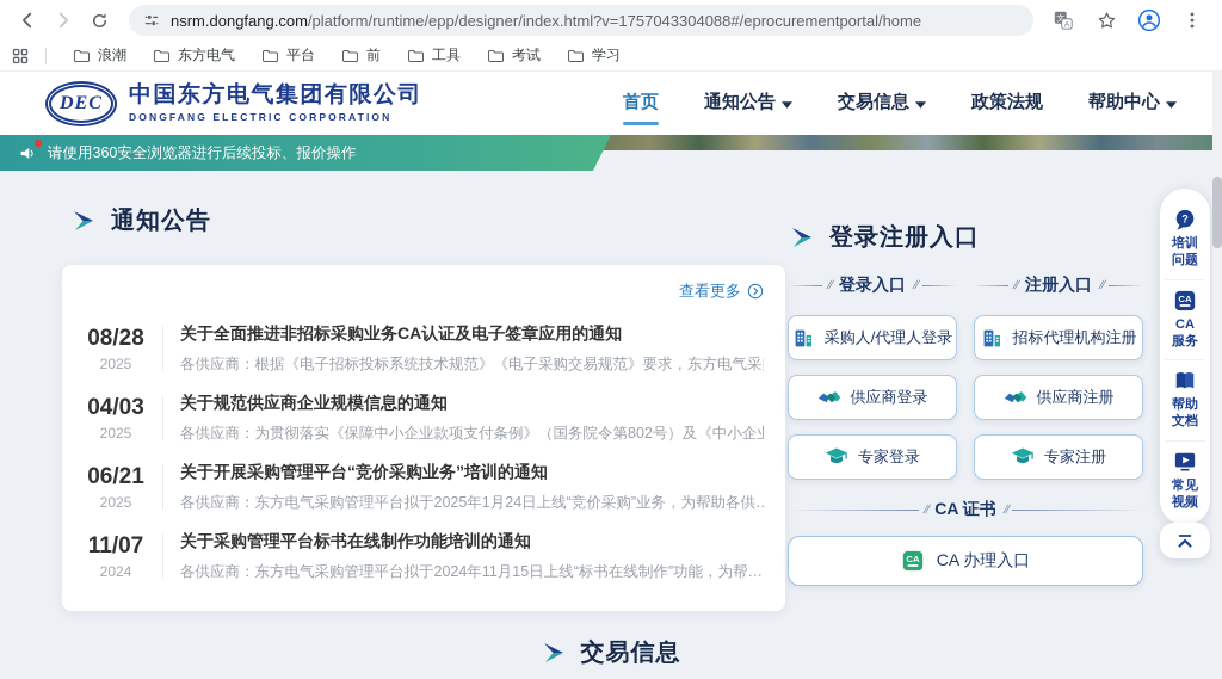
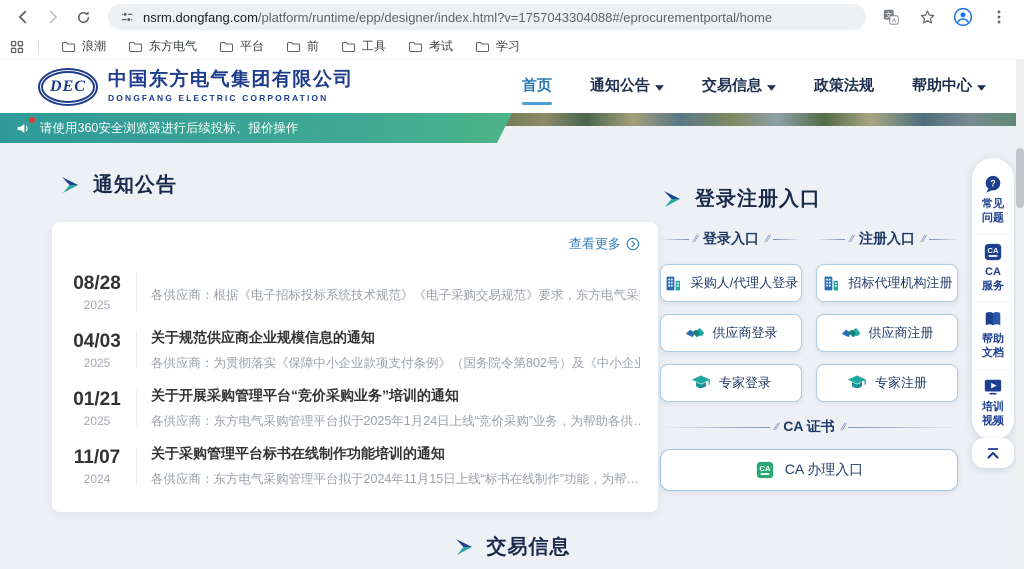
  nsrm.dongfang.com/platform/runtime/epp/designer/index.html?v=1757043304088#/eprocurementportal/home
  浪潮
  东方电气
  平台
  前
  工具
  考试
  学习
  DEC
  中国东方电气集团有限公司
  DONGFANG ELECTRIC CORPORATION
  首页
  通知公告
  交易信息
  政策法规
  帮助中心
  请使用360安全浏览器进行后续投标、报价操作
  通知公告
  查看更多
  08/28
  2025
- 关于全面推进非招标采购业务CA认证及电子签章应用的通知
  各供应商：根据《电子招标投标系统技术规范》《电子采购交易规范》要求，东方电气采
  04/03
  2025
  关于规范供应商企业规模信息的通知
  各供应商：为贯彻落实《保障中小企业款项支付条例》（国务院令第802号）及《中小企
- 06/21
+ 01/21
  2025
  关于开展采购管理平台“竞价采购业务”培训的通知
  各供应商：东方电气采购管理平台拟于2025年1月24日上线“竞价采购”业务，为帮助各供…
  11/07
  2024
  关于采购管理平台标书在线制作功能培训的通知
  各供应商：东方电气采购管理平台拟于2024年11月15日上线“标书在线制作”功能，为帮…
  登录注册入口
  登录入口
  采购人/代理人登录
  供应商登录
  专家登录
  注册入口
  招标代理机构注册
  供应商注册
  专家注册
  CA 证书
  CA
  CA 办理入口
  ?
- 培训
+ 常见
  问题
  CA
  CA
  服务
  帮助
  文档
- 常见
+ 培训
  视频
  交易信息
